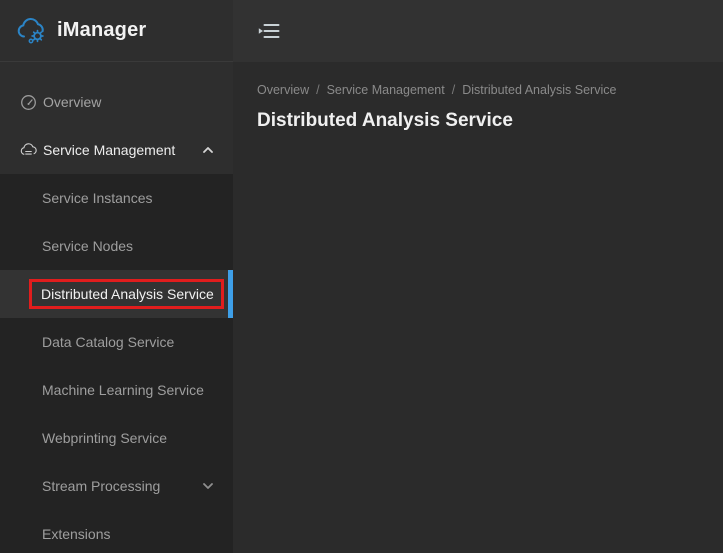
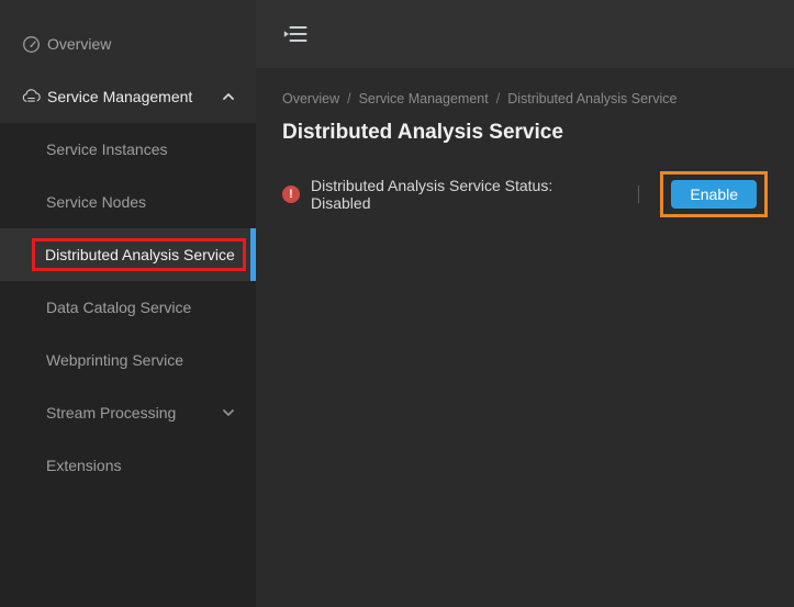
- iManager
  Overview
  Service Management
  Service Instances
  Service Nodes
  Distributed Analysis Service
  Data Catalog Service
- Machine Learning Service
  Webprinting Service
  Stream Processing
  Extensions
  Overview
  /
  Service Management
  /
  Distributed Analysis Service
  Distributed Analysis Service
+ Distributed Analysis Service Status: Disabled
+ Enable
